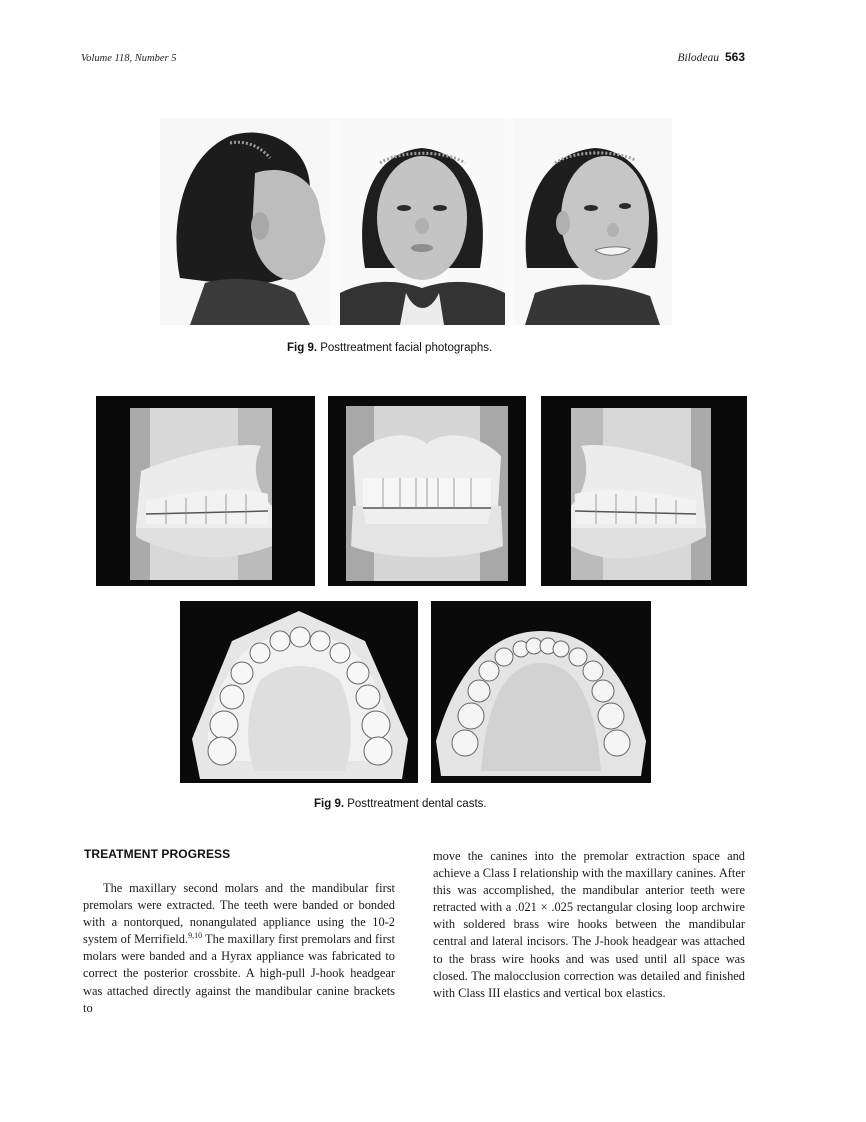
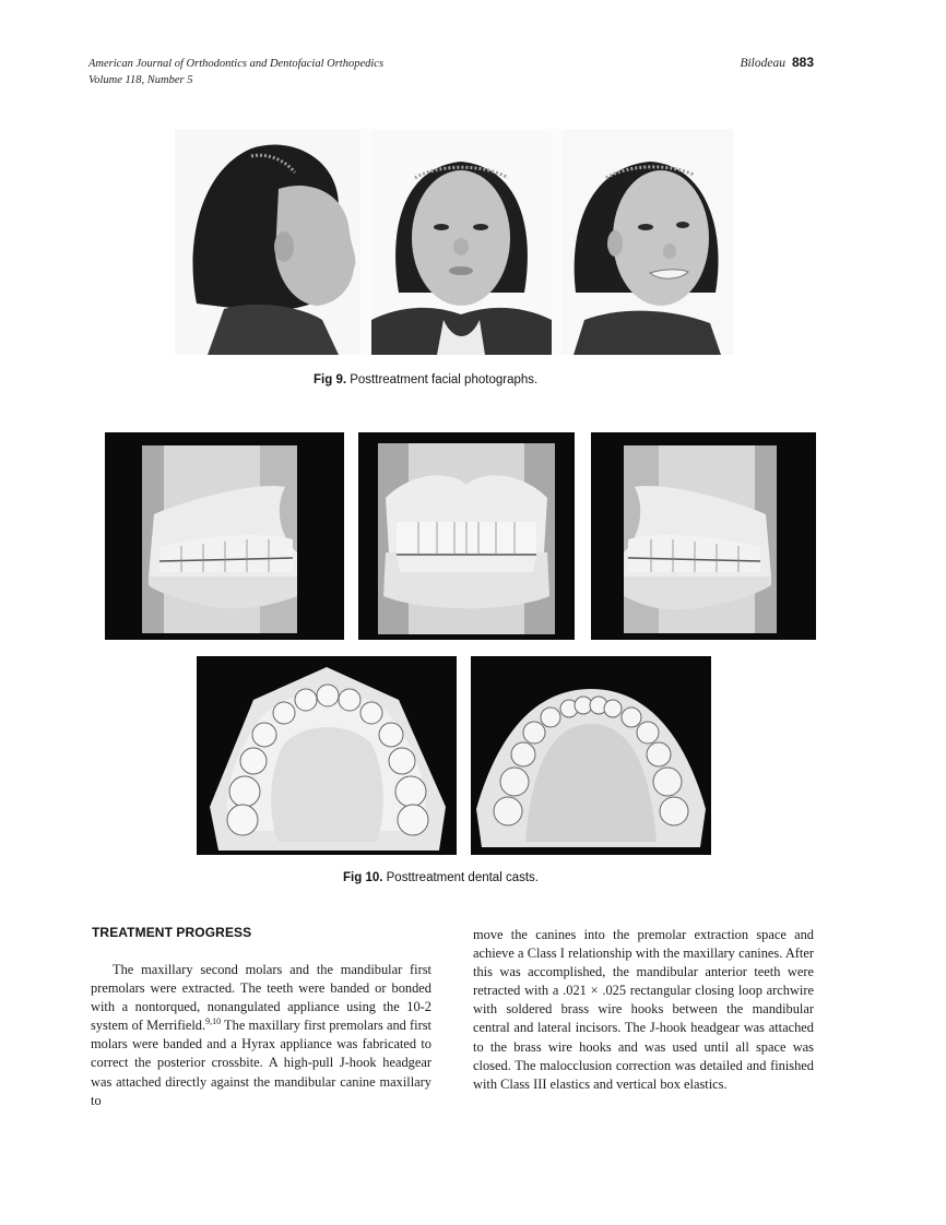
+ American Journal of Orthodontics and Dentofacial Orthopedics
  Volume 118, Number 5
- Bilodeau 563
+ Bilodeau 883
  Fig 9. Posttreatment facial photographs.
- Fig 9. Posttreatment dental casts.
+ Fig 10. Posttreatment dental casts.
  TREATMENT PROGRESS
- The maxillary second molars and the mandibular first premolars were extracted. The teeth were banded or bonded with a nontorqued, nonangulated appliance using the 10-2 system of Merrifield.9,10 The maxillary first premolars and first molars were banded and a Hyrax appliance was fabricated to correct the posterior crossbite. A high-pull J-hook headgear was attached directly against the mandibular canine brackets to
+ The maxillary second molars and the mandibular first premolars were extracted. The teeth were banded or bonded with a nontorqued, nonangulated appliance using the 10-2 system of Merrifield.9,10 The maxillary first premolars and first molars were banded and a Hyrax appliance was fabricated to correct the posterior crossbite. A high-pull J-hook headgear was attached directly against the mandibular canine maxillary to
  move the canines into the premolar extraction space and achieve a Class I relationship with the maxillary canines. After this was accomplished, the mandibular anterior teeth were retracted with a .021 × .025 rectangular closing loop archwire with soldered brass wire hooks between the mandibular central and lateral incisors. The J-hook headgear was attached to the brass wire hooks and was used until all space was closed. The malocclusion correction was detailed and finished with Class III elastics and vertical box elastics.
